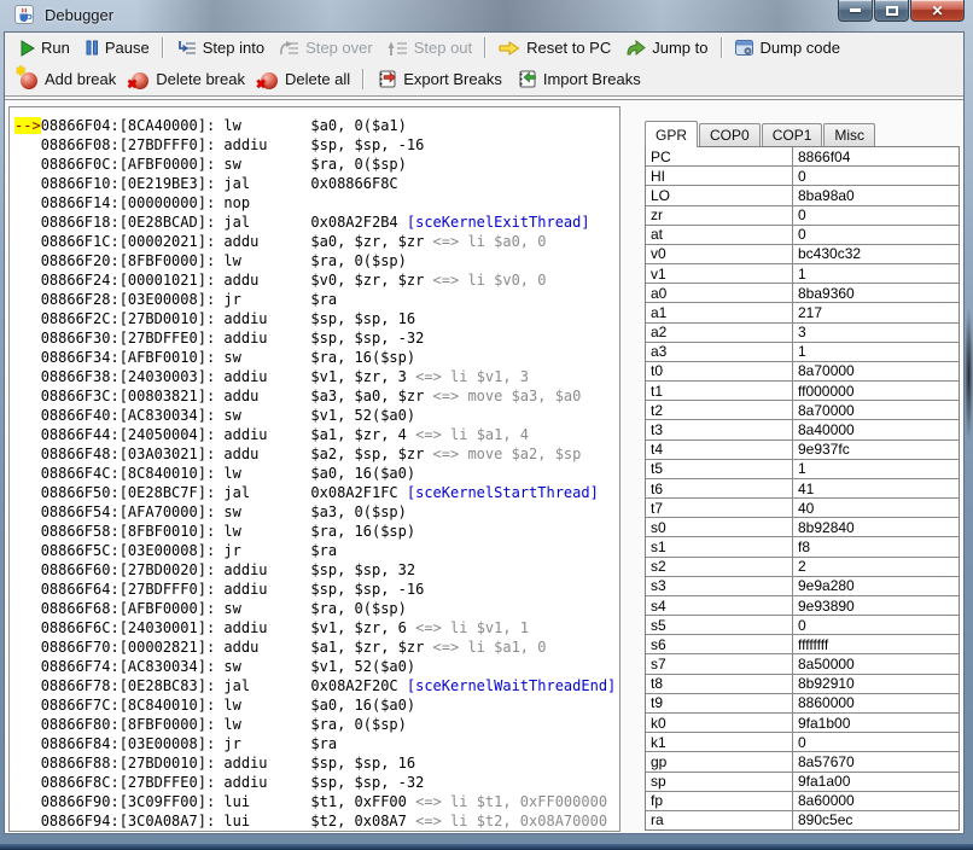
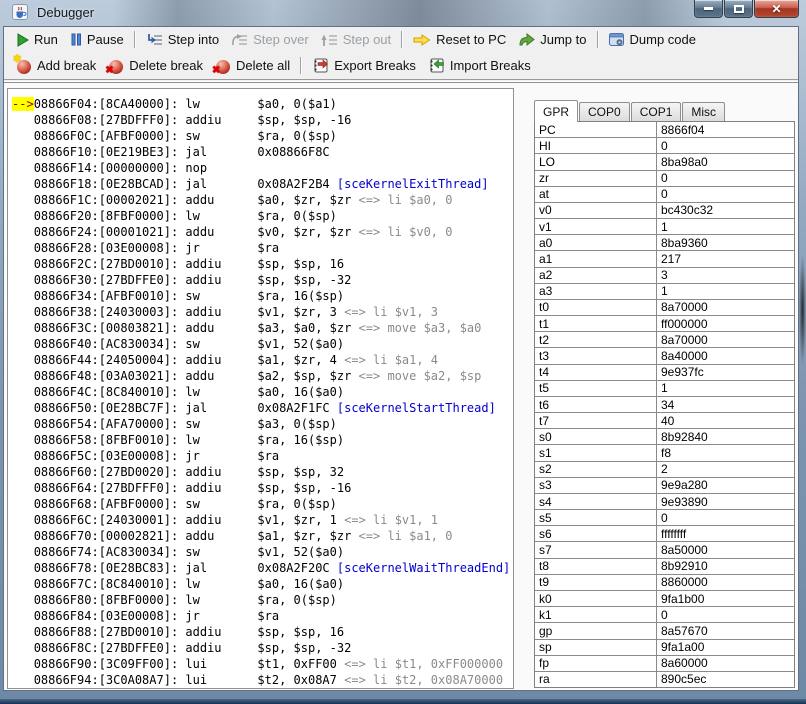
  Debugger
  ✕
  Run
  Pause
  Step into
  Step over
  Step out
  Reset to PC
  Jump to
  Dump code
  ✱
  Add break
  ✖
  Delete break
  ✖
  Delete all
  Export Breaks
  Import Breaks
  -->08866F04:[8CA40000]: lw $a0, 0($a1)
  08866F08:[27BDFFF0]: addiu $sp, $sp, -16
  08866F0C:[AFBF0000]: sw $ra, 0($sp)
  08866F10:[0E219BE3]: jal 0x08866F8C
  08866F14:[00000000]: nop
  08866F18:[0E28BCAD]: jal 0x08A2F2B4 [sceKernelExitThread]
  08866F1C:[00002021]: addu $a0, $zr, $zr <=> li $a0, 0
  08866F20:[8FBF0000]: lw $ra, 0($sp)
  08866F24:[00001021]: addu $v0, $zr, $zr <=> li $v0, 0
  08866F28:[03E00008]: jr $ra
  08866F2C:[27BD0010]: addiu $sp, $sp, 16
  08866F30:[27BDFFE0]: addiu $sp, $sp, -32
  08866F34:[AFBF0010]: sw $ra, 16($sp)
  08866F38:[24030003]: addiu $v1, $zr, 3 <=> li $v1, 3
  08866F3C:[00803821]: addu $a3, $a0, $zr <=> move $a3, $a0
  08866F40:[AC830034]: sw $v1, 52($a0)
  08866F44:[24050004]: addiu $a1, $zr, 4 <=> li $a1, 4
  08866F48:[03A03021]: addu $a2, $sp, $zr <=> move $a2, $sp
  08866F4C:[8C840010]: lw $a0, 16($a0)
  08866F50:[0E28BC7F]: jal 0x08A2F1FC [sceKernelStartThread]
  08866F54:[AFA70000]: sw $a3, 0($sp)
  08866F58:[8FBF0010]: lw $ra, 16($sp)
  08866F5C:[03E00008]: jr $ra
  08866F60:[27BD0020]: addiu $sp, $sp, 32
  08866F64:[27BDFFF0]: addiu $sp, $sp, -16
  08866F68:[AFBF0000]: sw $ra, 0($sp)
- 08866F6C:[24030001]: addiu $v1, $zr, 6 <=> li $v1, 1
+ 08866F6C:[24030001]: addiu $v1, $zr, 1 <=> li $v1, 1
  08866F70:[00002821]: addu $a1, $zr, $zr <=> li $a1, 0
  08866F74:[AC830034]: sw $v1, 52($a0)
  08866F78:[0E28BC83]: jal 0x08A2F20C [sceKernelWaitThreadEnd]
  08866F7C:[8C840010]: lw $a0, 16($a0)
  08866F80:[8FBF0000]: lw $ra, 0($sp)
  08866F84:[03E00008]: jr $ra
  08866F88:[27BD0010]: addiu $sp, $sp, 16
  08866F8C:[27BDFFE0]: addiu $sp, $sp, -32
  08866F90:[3C09FF00]: lui $t1, 0xFF00 <=> li $t1, 0xFF000000
  08866F94:[3C0A08A7]: lui $t2, 0x08A7 <=> li $t2, 0x08A70000
  GPR
  COP0
  COP1
  Misc
  PC
  8866f04
  HI
  0
  LO
  8ba98a0
  zr
  0
  at
  0
  v0
  bc430c32
  v1
  1
  a0
  8ba9360
  a1
  217
  a2
  3
  a3
  1
  t0
  8a70000
  t1
  ff000000
  t2
  8a70000
  t3
  8a40000
  t4
  9e937fc
  t5
  1
  t6
- 41
+ 34
  t7
  40
  s0
  8b92840
  s1
  f8
  s2
  2
  s3
  9e9a280
  s4
  9e93890
  s5
  0
  s6
  ffffffff
  s7
  8a50000
  t8
  8b92910
  t9
  8860000
  k0
  9fa1b00
  k1
  0
  gp
  8a57670
  sp
  9fa1a00
  fp
  8a60000
  ra
  890c5ec
